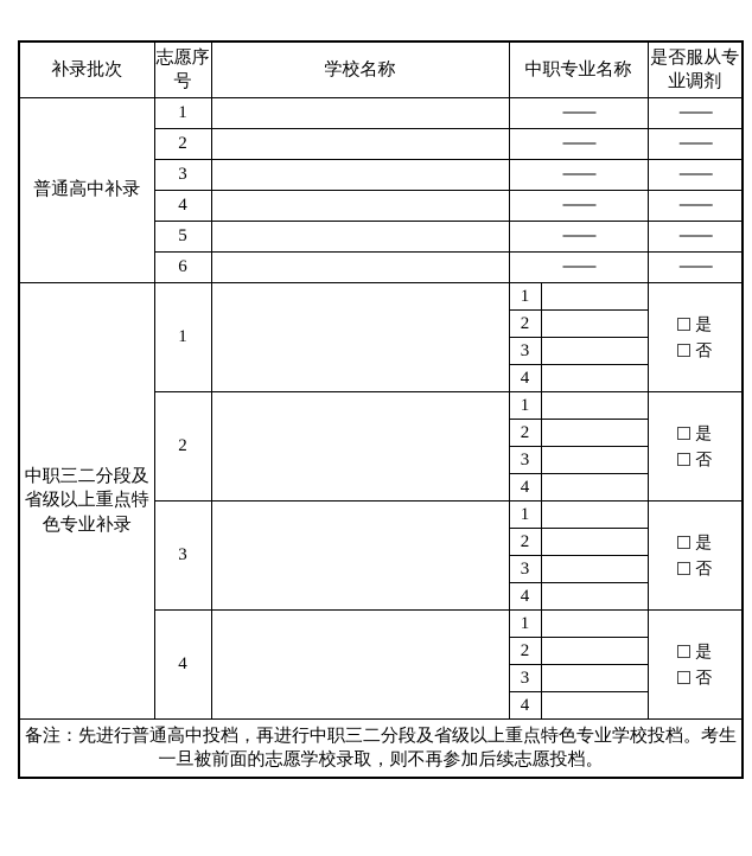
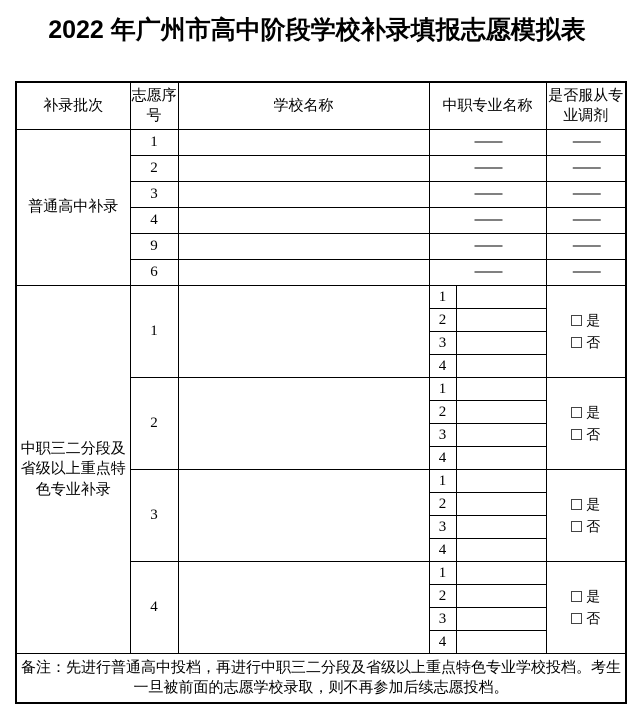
+ 2022 年广州市高中阶段学校补录填报志愿模拟表
  补录批次	志愿序号	学校名称	中职专业名称	是否服从专业调剂
  普通高中补录	1		——	——
  2		——	——
  3		——	——
  4		——	——
- 5		——	——
+ 9		——	——
  6		——	——
  中职三二分段及省级以上重点特色专业补录	1		1		是 否
  2
  3
  4
  2		1		是 否
  2
  3
  4
  3		1		是 否
  2
  3
  4
  4		1		是 否
  2
  3
  4
  备注：先进行普通高中投档，再进行中职三二分段及省级以上重点特色专业学校投档。考生一旦被前面的志愿学校录取，则不再参加后续志愿投档。
